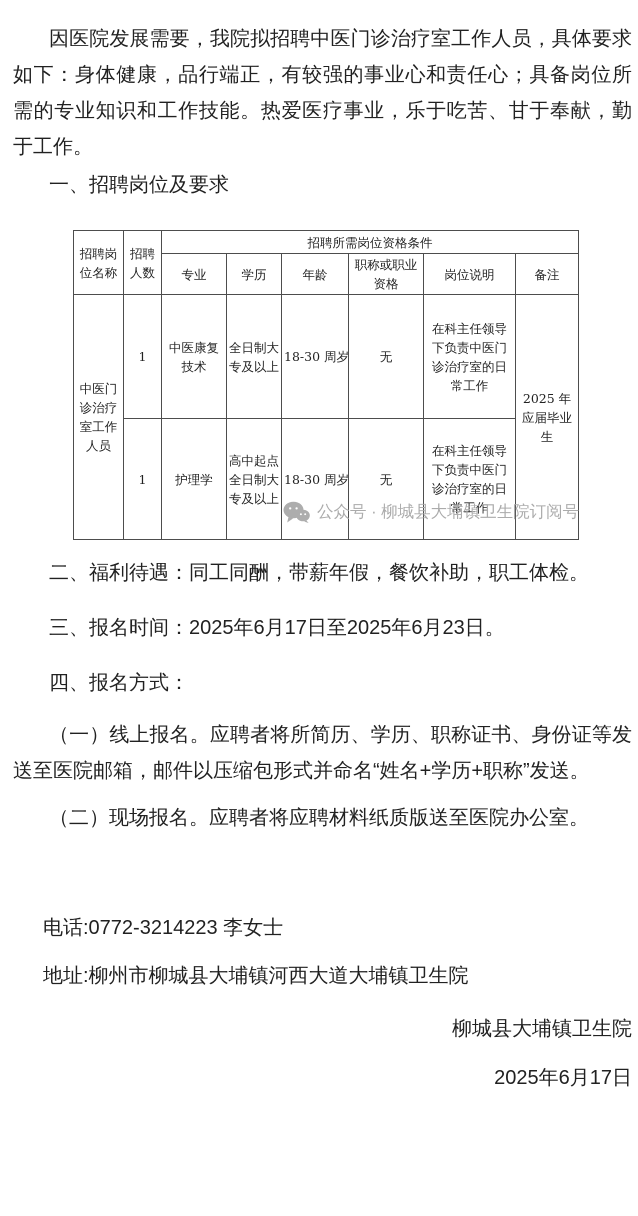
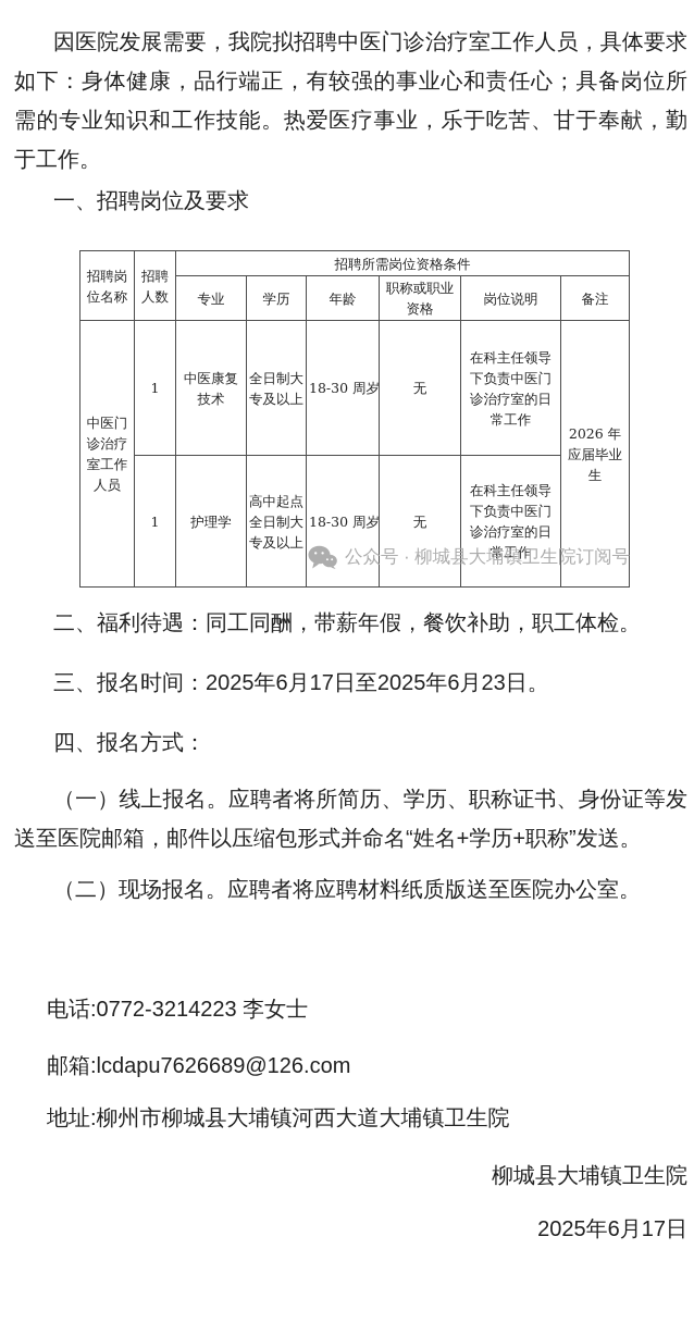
  因医院发展需要，我院拟招聘中医门诊治疗室工作人员，具体要求如下：身体健康，品行端正，有较强的事业心和责任心；具备岗位所需的专业知识和工作技能。热爱医疗事业，乐于吃苦、甘于奉献，勤于工作。
  一、招聘岗位及要求
  招聘岗位名称	招聘人数	招聘所需岗位资格条件
  专业	学历	年龄	职称或职业资格	岗位说明	备注
- 中医门诊治疗室工作人员	1	中医康复技术	全日制大专及以上	18-30 周岁	无	在科主任领导下负责中医门诊治疗室的日常工作	2025 年应届毕业生
+ 中医门诊治疗室工作人员	1	中医康复技术	全日制大专及以上	18-30 周岁	无	在科主任领导下负责中医门诊治疗室的日常工作	2026 年应届毕业生
  1	护理学	高中起点全日制大专及以上	18-30 周岁	无	在科主任领导下负责中医门诊治疗室的日常工作
  公众号 · 柳城县大埔镇卫生院订阅号
  二、福利待遇：同工同酬，带薪年假，餐饮补助，职工体检。
  三、报名时间：2025年6月17日至2025年6月23日。
  四、报名方式：
  （一）线上报名。应聘者将所简历、学历、职称证书、身份证等发送至医院邮箱，邮件以压缩包形式并命名“姓名+学历+职称”发送。
  （二）现场报名。应聘者将应聘材料纸质版送至医院办公室。
  电话:0772-3214223 李女士
+ 邮箱:lcdapu7626689@126.com
  地址:柳州市柳城县大埔镇河西大道大埔镇卫生院
  柳城县大埔镇卫生院
  2025年6月17日
